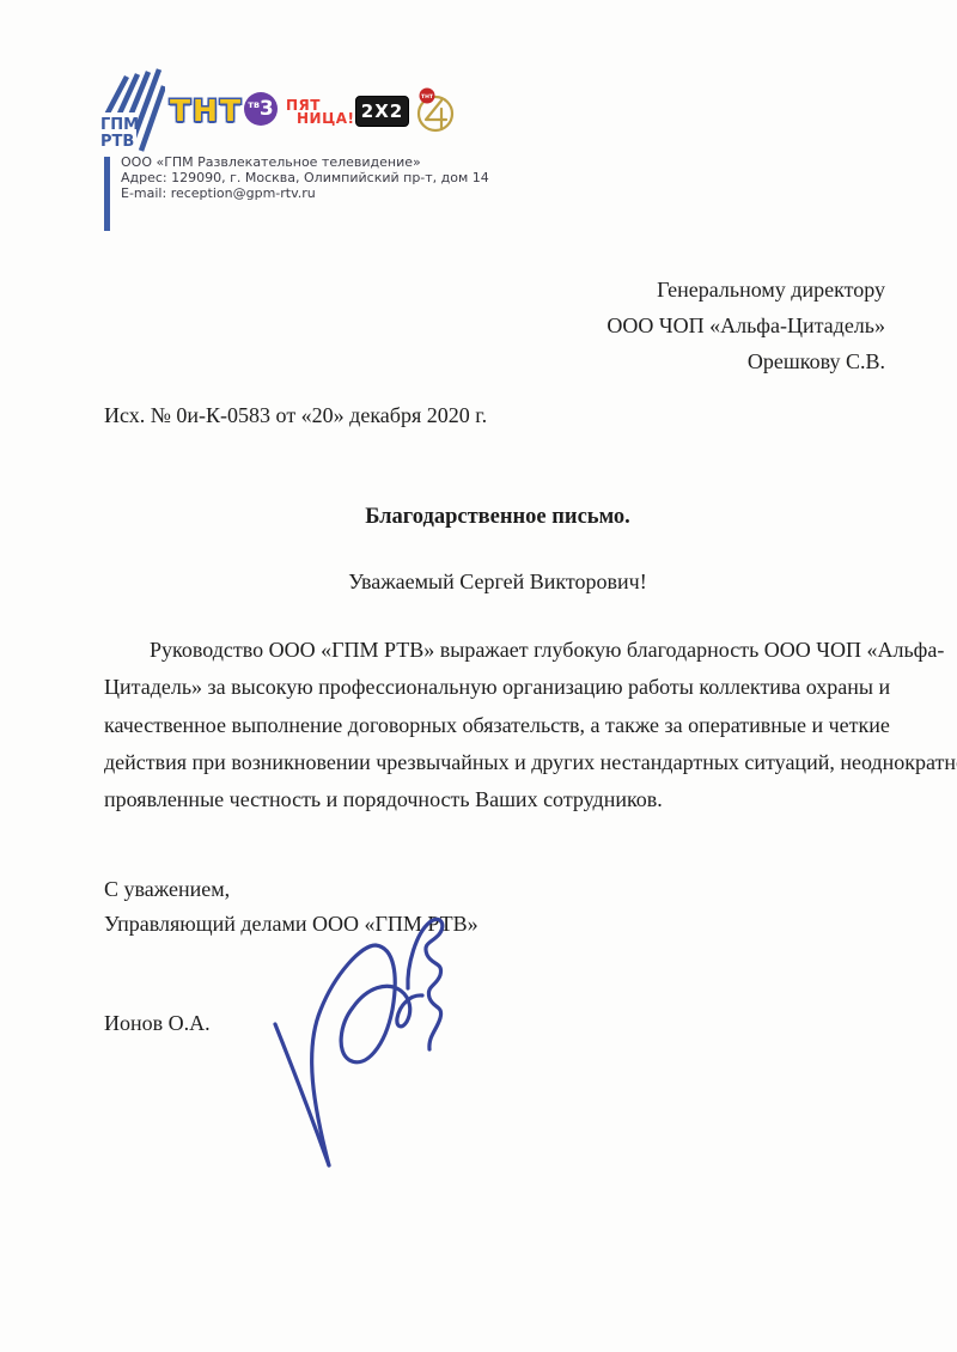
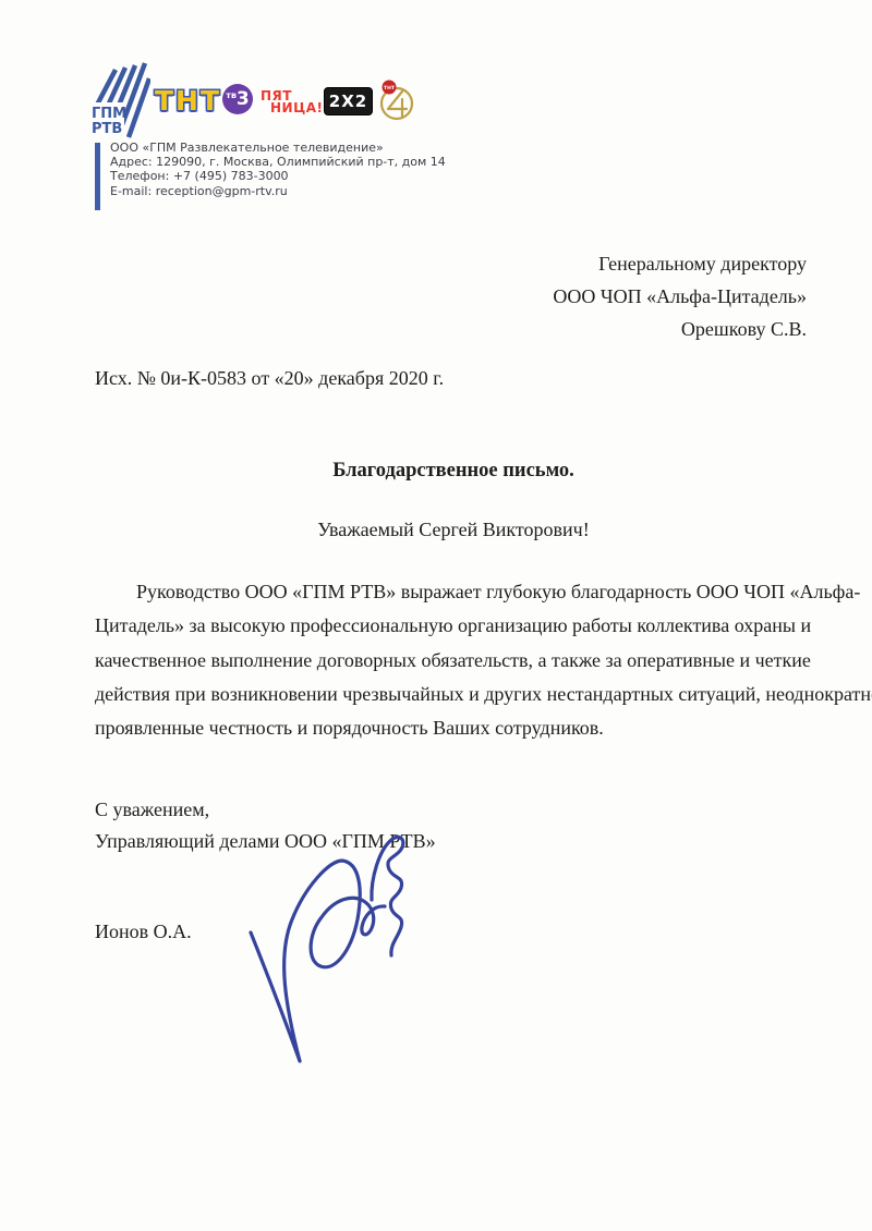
  ГПМ
  РТВ
  ТНТ
  тв
  3
  ПЯТ
  НИЦА!
  2X2
  ООО «ГПМ Развлекательное телевидение»
  Адрес: 129090, г. Москва, Олимпийский пр-т, дом 14
+ Телефон: +7 (495) 783-3000
  E-mail: reception@gpm-rtv.ru
  Генеральному директору
  ООО ЧОП «Альфа-Цитадель»
  Орешкову С.В.
  Исх. № 0и-К-0583 от «20» декабря 2020 г.
  Благодарственное письмо.
  Уважаемый Сергей Викторович!
  Руководство ООО «ГПМ РТВ» выражает глубокую благодарность ООО ЧОП «Альфа-
  Цитадель» за высокую профессиональную организацию работы коллектива охраны и
  качественное выполнение договорных обязательств, а также за оперативные и четкие
  действия при возникновении чрезвычайных и других нестандартных ситуаций, неоднократн
  проявленные честность и порядочность Ваших сотрудников.
  С уважением,
  Управляющий делами ООО «ГПМ РТВ»
  Ионов О.А.
